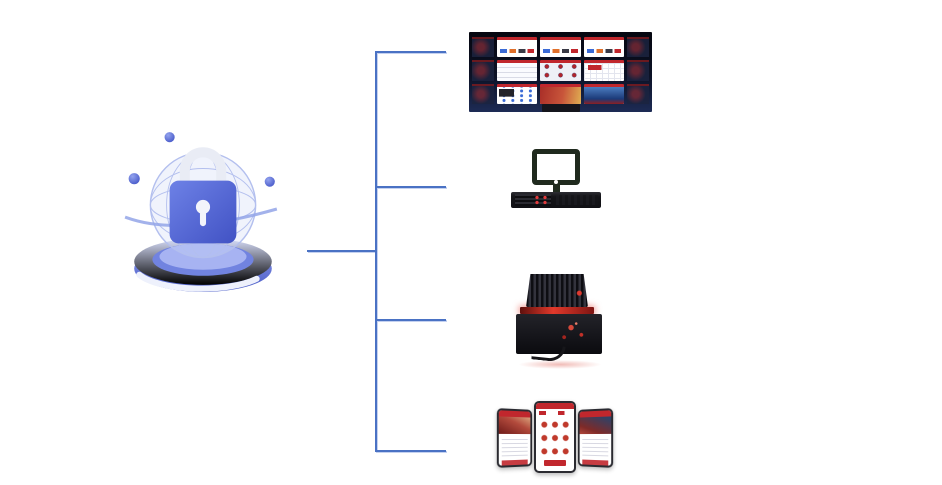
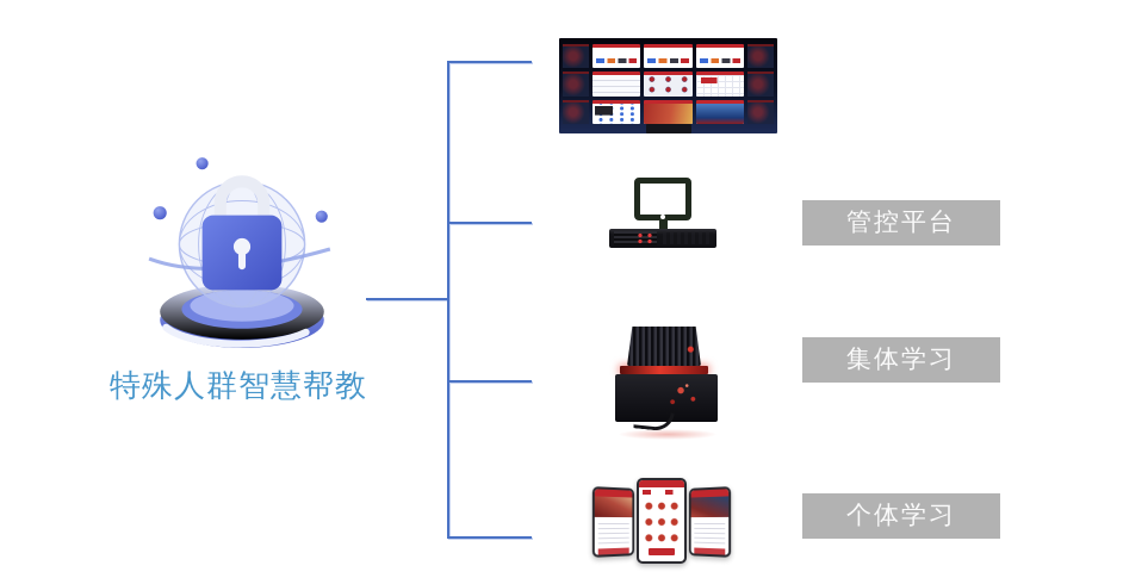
+ 特殊人群智慧帮教
+ 管控平台
+ 集体学习
+ 个体学习
